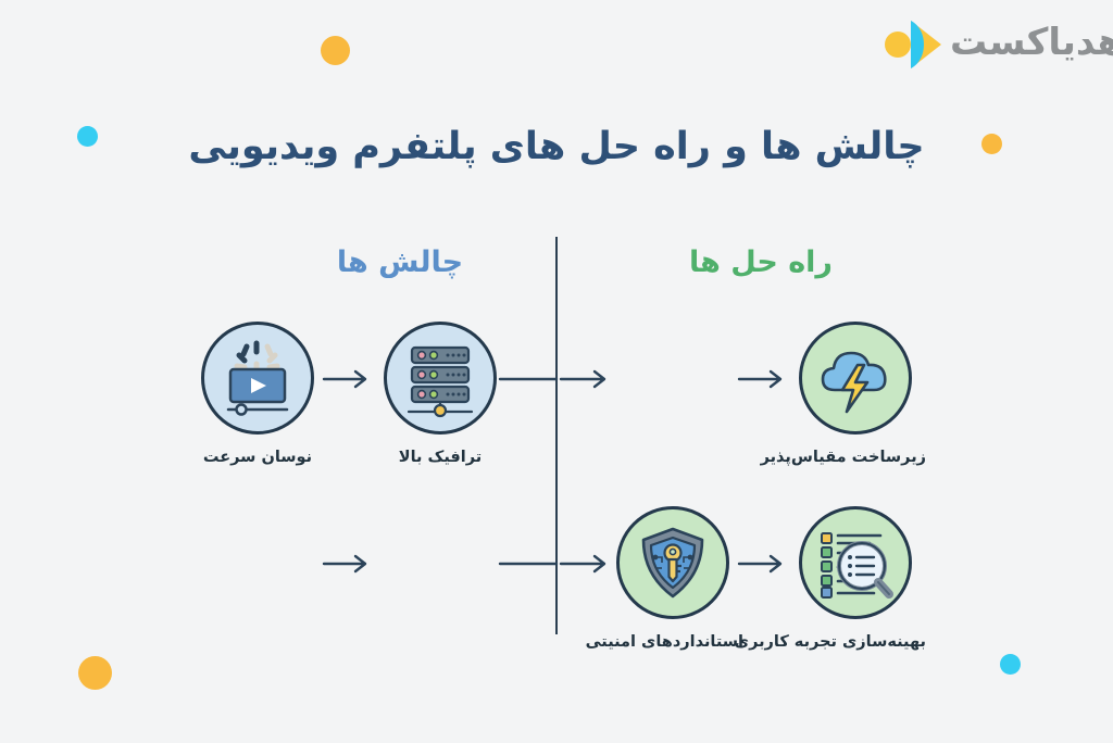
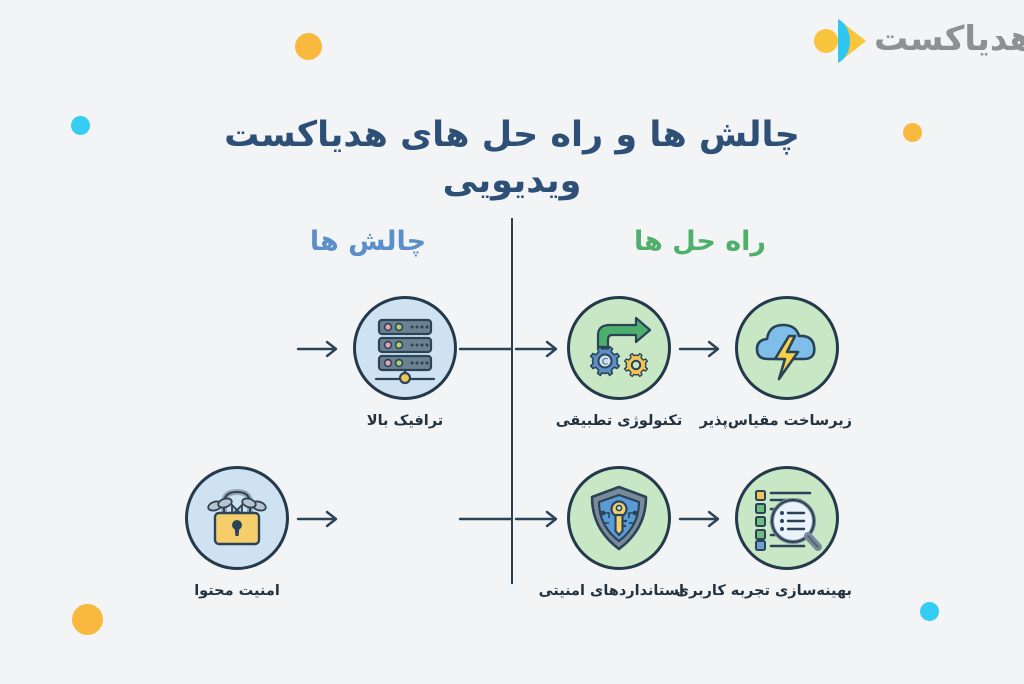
  هدیاکست
- چالش ها و راه حل های پلتفرم ویدیویی
+ چالش ها و راه حل های هدیاکست ویدیویی
  چالش ها
  راه حل ها
- نوسان سرعت
  ترافیک بالا
+ C
+ تکنولوژی تطبیقی
  زیرساخت مقیاس‌پذیر
+ امنیت محتوا
  استانداردهای امنیتی
  بهینه‌سازی تجربه کاربری
